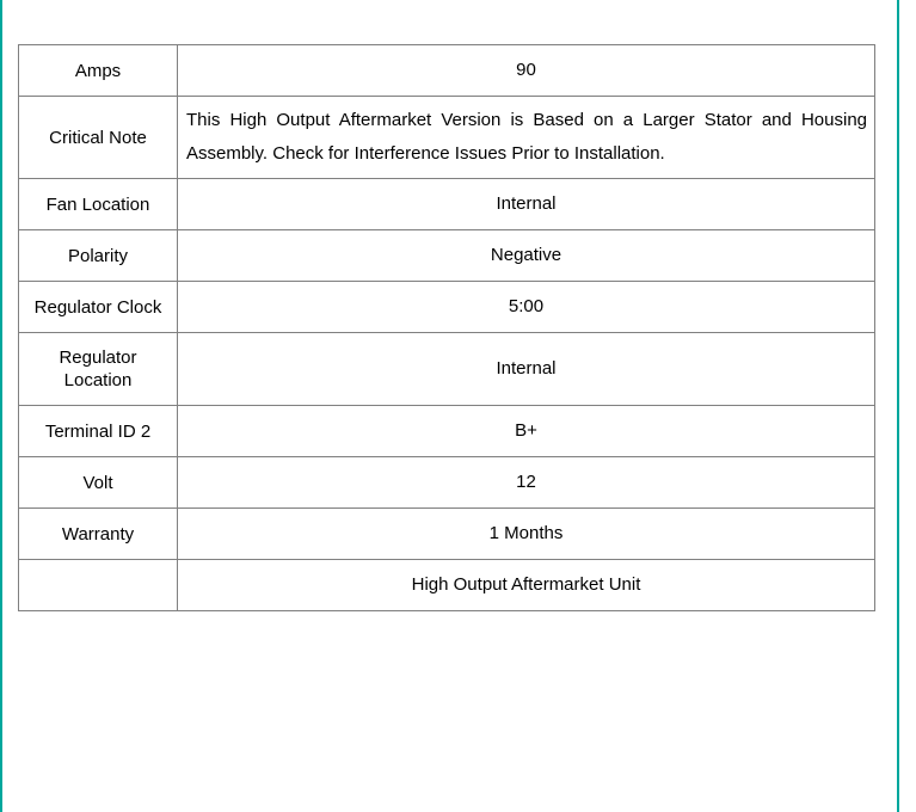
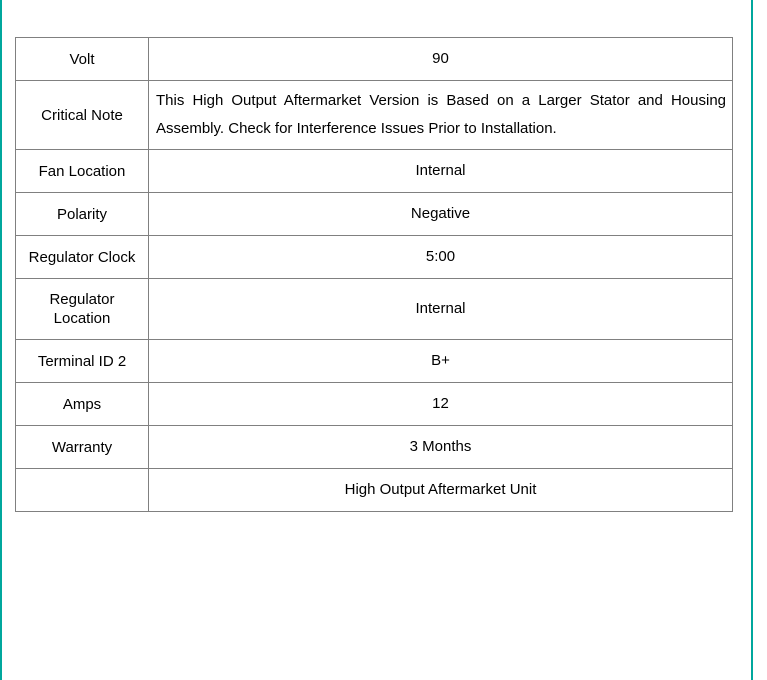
- Amps	90
+ Volt	90
  Critical Note	This High Output Aftermarket Version is Based on a Larger Stator and Housing Assembly. Check for Interference Issues Prior to Installation.
  Fan Location	Internal
  Polarity	Negative
  Regulator Clock	5:00
  Regulator Location	Internal
  Terminal ID 2	B+
- Volt	12
+ Amps	12
- Warranty	1 Months
+ Warranty	3 Months
  	High Output Aftermarket Unit
